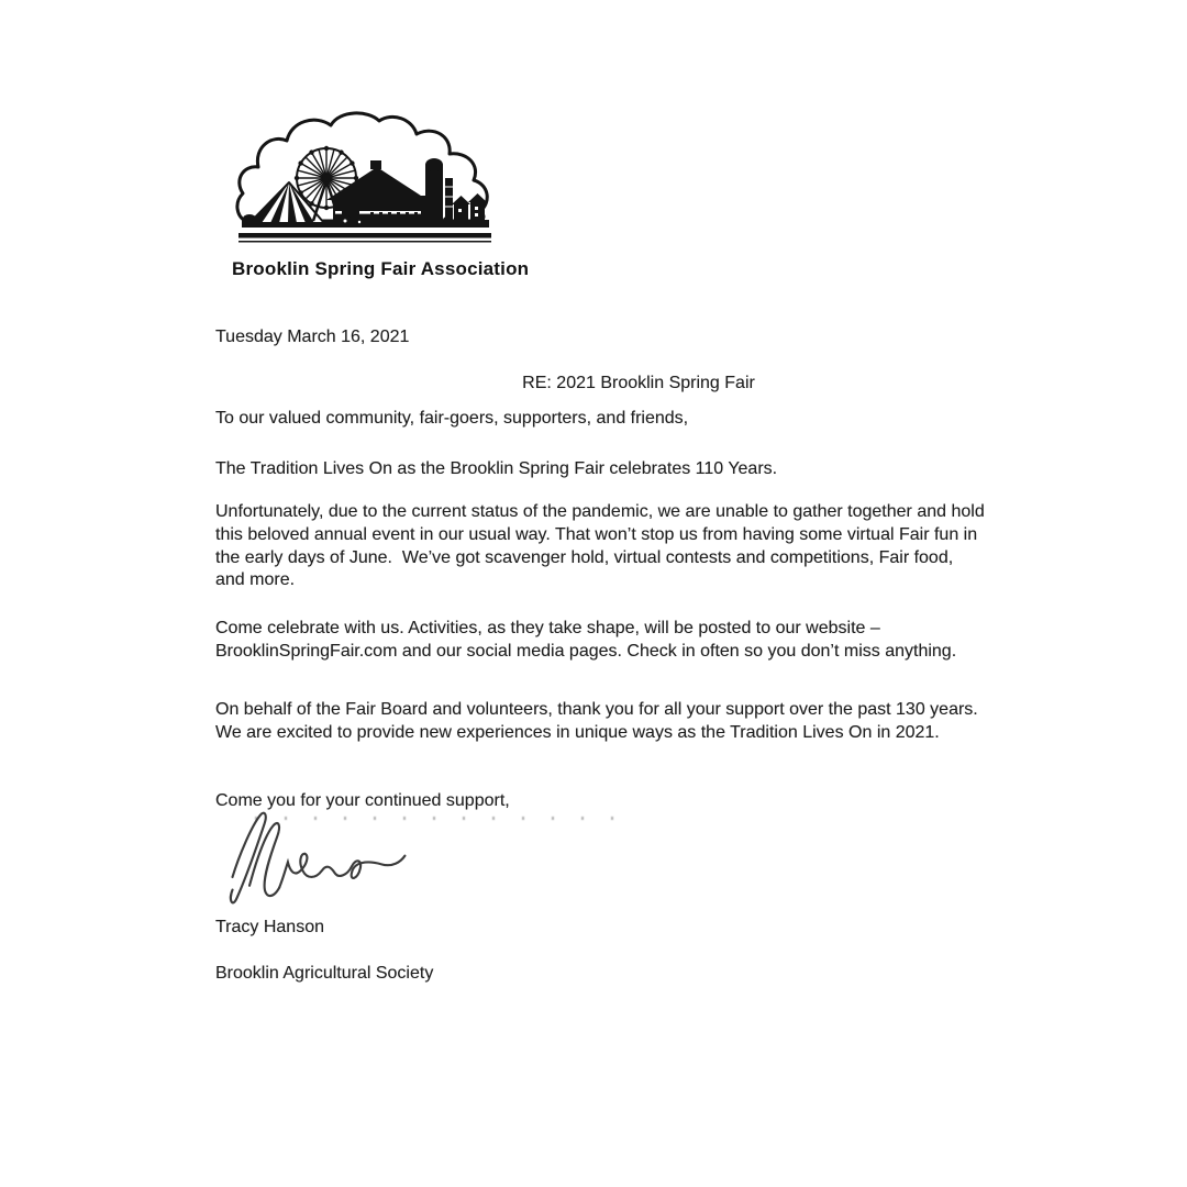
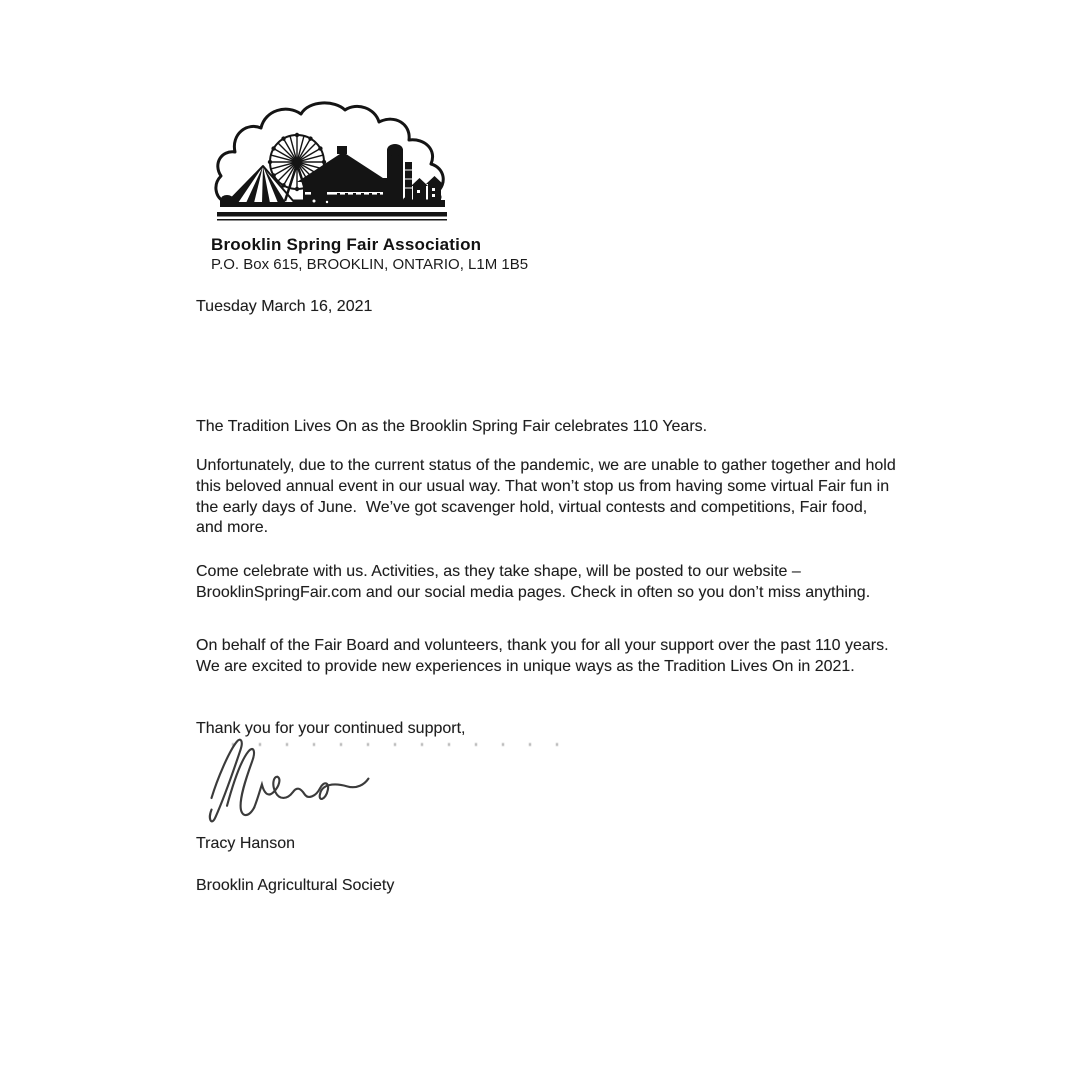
  Brooklin Spring Fair Association
+ P.O. Box 615, BROOKLIN, ONTARIO, L1M 1B5
  Tuesday March 16, 2021
- RE: 2021 Brooklin Spring Fair
- To our valued community, fair-goers, supporters, and friends,
  The Tradition Lives On as the Brooklin Spring Fair celebrates 110 Years.
  Unfortunately, due to the current status of the pandemic, we are unable to gather together and hold this beloved annual event in our usual way. That won’t stop us from having some virtual Fair fun in the early days of June. We’ve got scavenger hold, virtual contests and competitions, Fair food, and more.
  Come celebrate with us. Activities, as they take shape, will be posted to our website – BrooklinSpringFair.com and our social media pages. Check in often so you don’t miss anything.
- On behalf of the Fair Board and volunteers, thank you for all your support over the past 130 years. We are excited to provide new experiences in unique ways as the Tradition Lives On in 2021.
+ On behalf of the Fair Board and volunteers, thank you for all your support over the past 110 years. We are excited to provide new experiences in unique ways as the Tradition Lives On in 2021.
- Come you for your continued support,
+ Thank you for your continued support,
  Tracy Hanson
  Brooklin Agricultural Society
